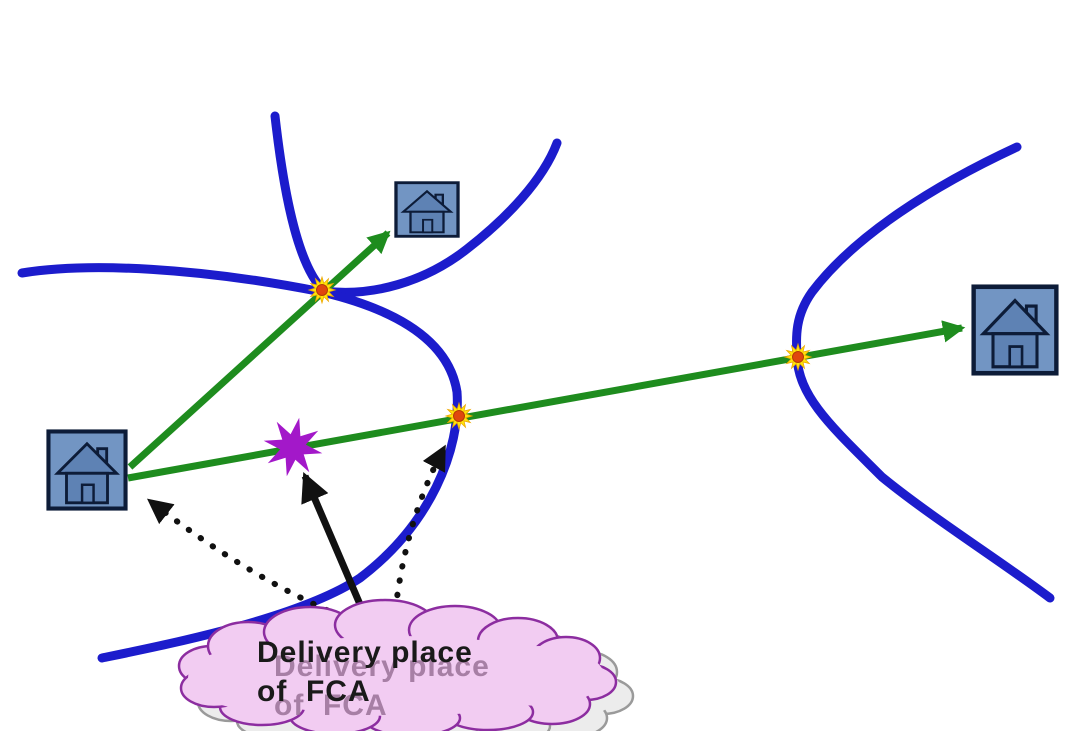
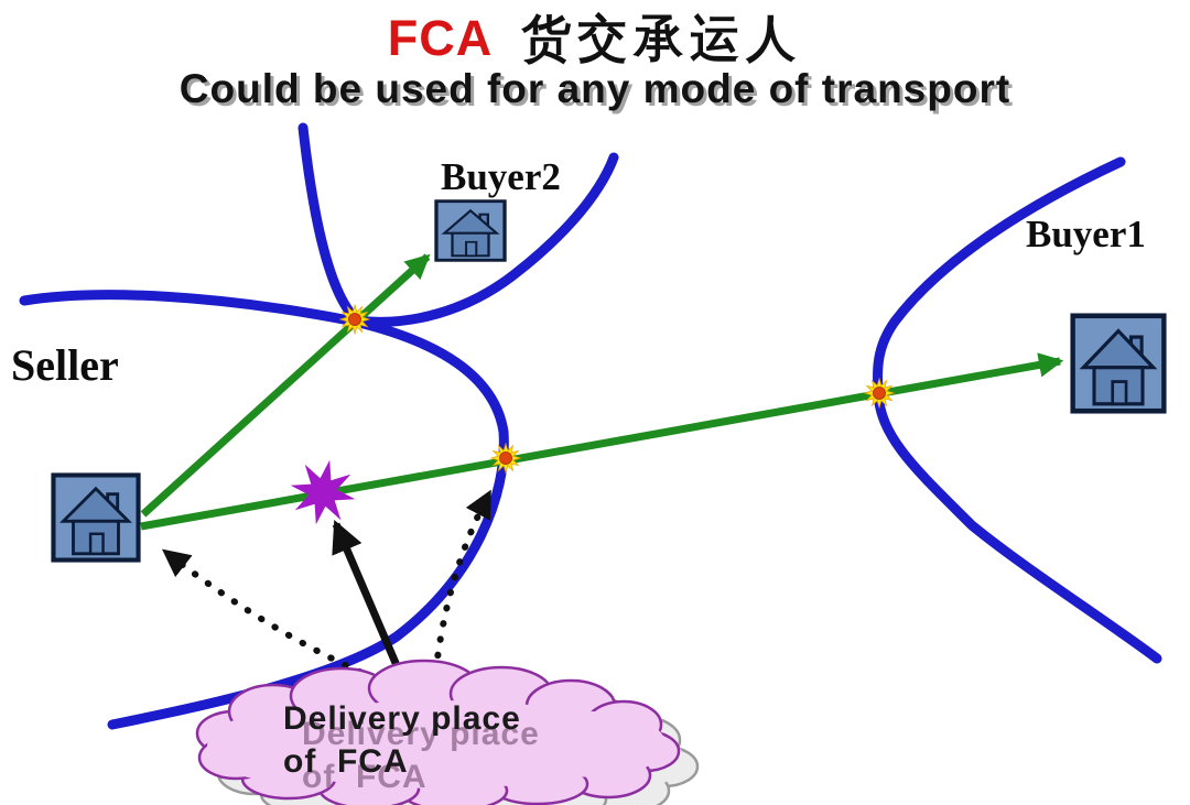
+ FCA 货交承运人
+ Could be used for any mode of transport
+ Seller
+ Buyer2
+ Buyer1
  Delivery place
  of FCA
  Delivery place
  of FCA
